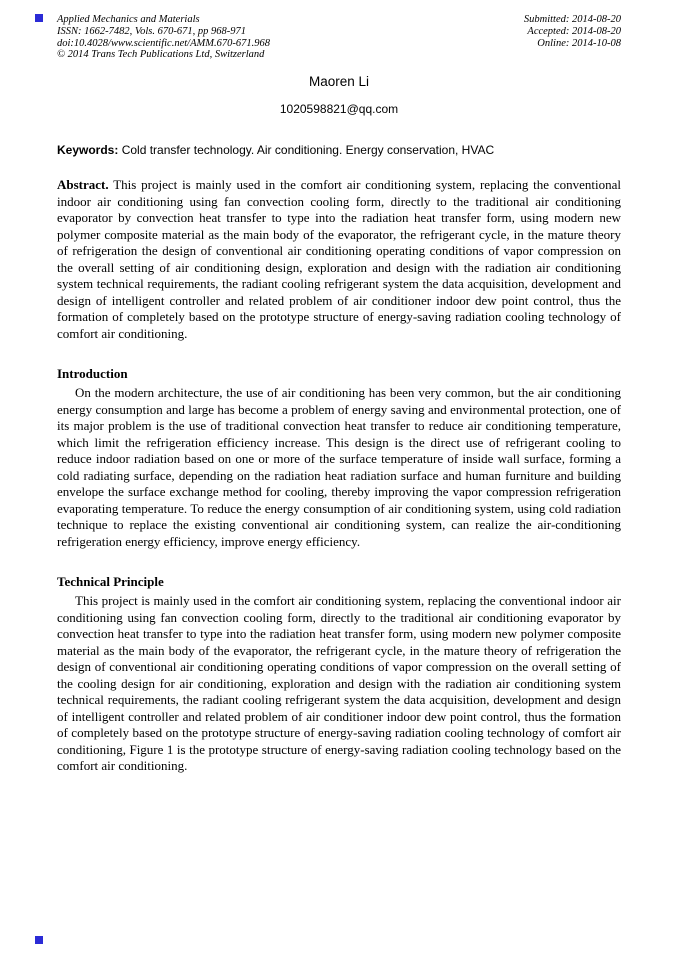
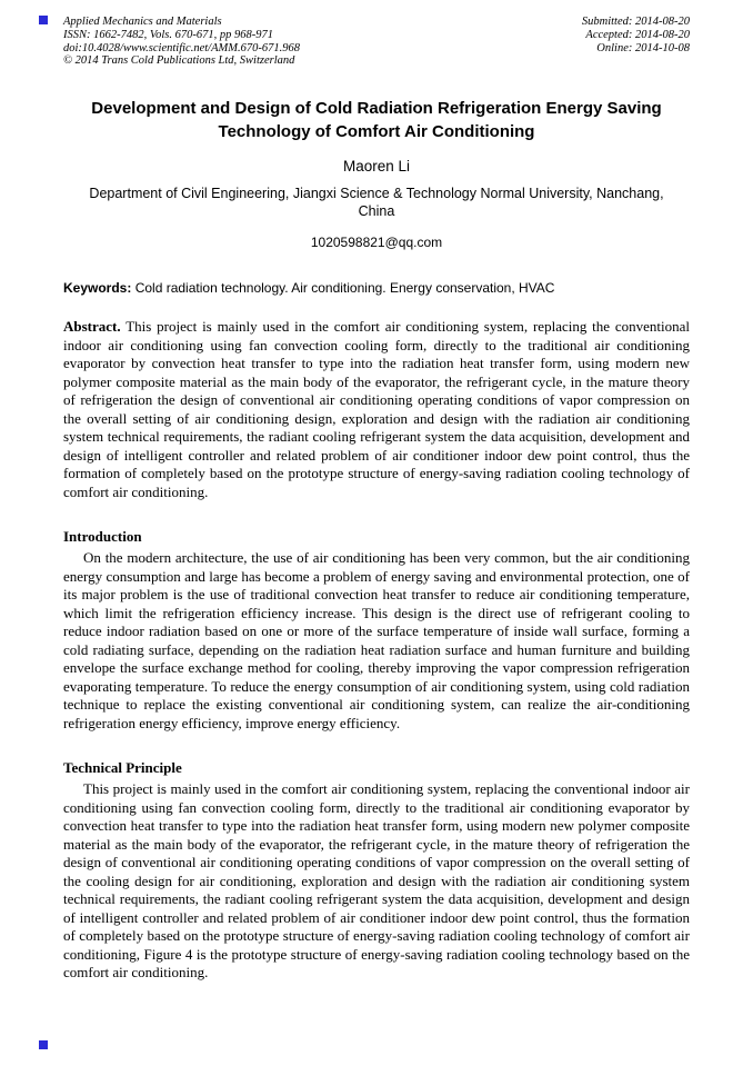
  Applied Mechanics and Materials
  ISSN: 1662-7482, Vols. 670-671, pp 968-971
  doi:10.4028/www.scientific.net/AMM.670-671.968
- © 2014 Trans Tech Publications Ltd, Switzerland
+ © 2014 Trans Cold Publications Ltd, Switzerland
  Submitted: 2014-08-20
  Accepted: 2014-08-20
  Online: 2014-10-08
+ Development and Design of Cold Radiation Refrigeration Energy Saving Technology of Comfort Air Conditioning
  Maoren Li
+ Department of Civil Engineering, Jiangxi Science & Technology Normal University, Nanchang, China
  1020598821@qq.com
- Keywords: Cold transfer technology. Air conditioning. Energy conservation, HVAC
+ Keywords: Cold radiation technology. Air conditioning. Energy conservation, HVAC
  Abstract. This project is mainly used in the comfort air conditioning system, replacing the conventional indoor air conditioning using fan convection cooling form, directly to the traditional air conditioning evaporator by convection heat transfer to type into the radiation heat transfer form, using modern new polymer composite material as the main body of the evaporator, the refrigerant cycle, in the mature theory of refrigeration the design of conventional air conditioning operating conditions of vapor compression on the overall setting of air conditioning design, exploration and design with the radiation air conditioning system technical requirements, the radiant cooling refrigerant system the data acquisition, development and design of intelligent controller and related problem of air conditioner indoor dew point control, thus the formation of completely based on the prototype structure of energy-saving radiation cooling technology of comfort air conditioning.
  Introduction
  On the modern architecture, the use of air conditioning has been very common, but the air conditioning energy consumption and large has become a problem of energy saving and environmental protection, one of its major problem is the use of traditional convection heat transfer to reduce air conditioning temperature, which limit the refrigeration efficiency increase. This design is the direct use of refrigerant cooling to reduce indoor radiation based on one or more of the surface temperature of inside wall surface, forming a cold radiating surface, depending on the radiation heat radiation surface and human furniture and building envelope the surface exchange method for cooling, thereby improving the vapor compression refrigeration evaporating temperature. To reduce the energy consumption of air conditioning system, using cold radiation technique to replace the existing conventional air conditioning system, can realize the air-conditioning refrigeration energy efficiency, improve energy efficiency.
  Technical Principle
- This project is mainly used in the comfort air conditioning system, replacing the conventional indoor air conditioning using fan convection cooling form, directly to the traditional air conditioning evaporator by convection heat transfer to type into the radiation heat transfer form, using modern new polymer composite material as the main body of the evaporator, the refrigerant cycle, in the mature theory of refrigeration the design of conventional air conditioning operating conditions of vapor compression on the overall setting of the cooling design for air conditioning, exploration and design with the radiation air conditioning system technical requirements, the radiant cooling refrigerant system the data acquisition, development and design of intelligent controller and related problem of air conditioner indoor dew point control, thus the formation of completely based on the prototype structure of energy-saving radiation cooling technology of comfort air conditioning, Figure 1 is the prototype structure of energy-saving radiation cooling technology based on the comfort air conditioning.
+ This project is mainly used in the comfort air conditioning system, replacing the conventional indoor air conditioning using fan convection cooling form, directly to the traditional air conditioning evaporator by convection heat transfer to type into the radiation heat transfer form, using modern new polymer composite material as the main body of the evaporator, the refrigerant cycle, in the mature theory of refrigeration the design of conventional air conditioning operating conditions of vapor compression on the overall setting of the cooling design for air conditioning, exploration and design with the radiation air conditioning system technical requirements, the radiant cooling refrigerant system the data acquisition, development and design of intelligent controller and related problem of air conditioner indoor dew point control, thus the formation of completely based on the prototype structure of energy-saving radiation cooling technology of comfort air conditioning, Figure 4 is the prototype structure of energy-saving radiation cooling technology based on the comfort air conditioning.
